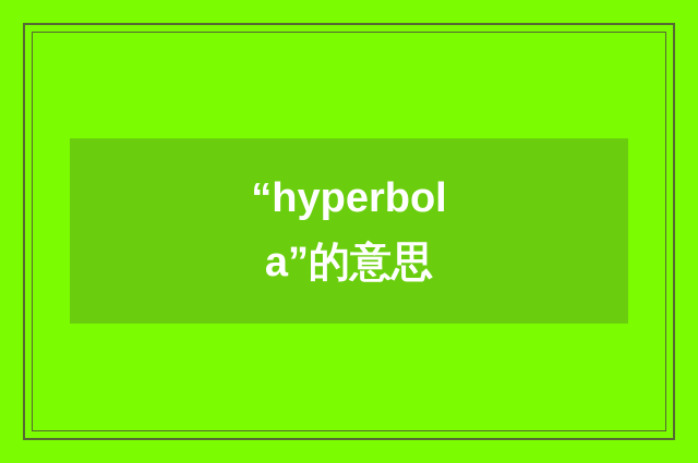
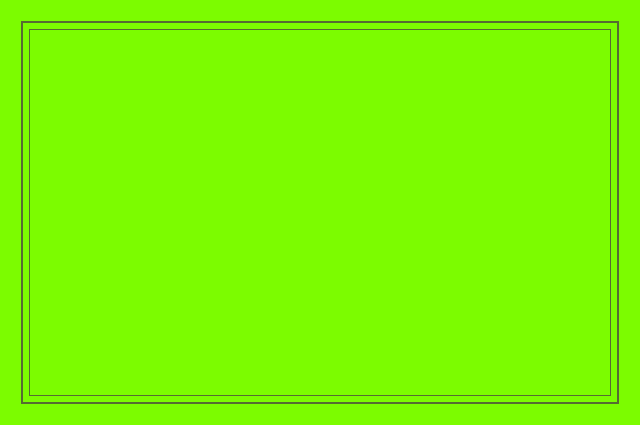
- “hyperbola”的意思
